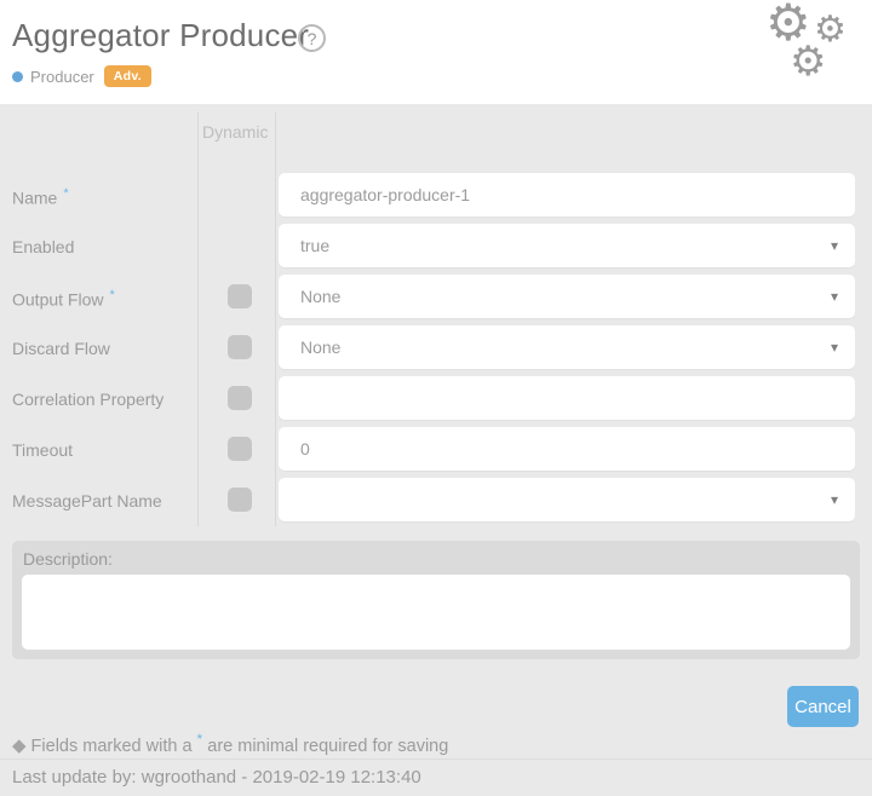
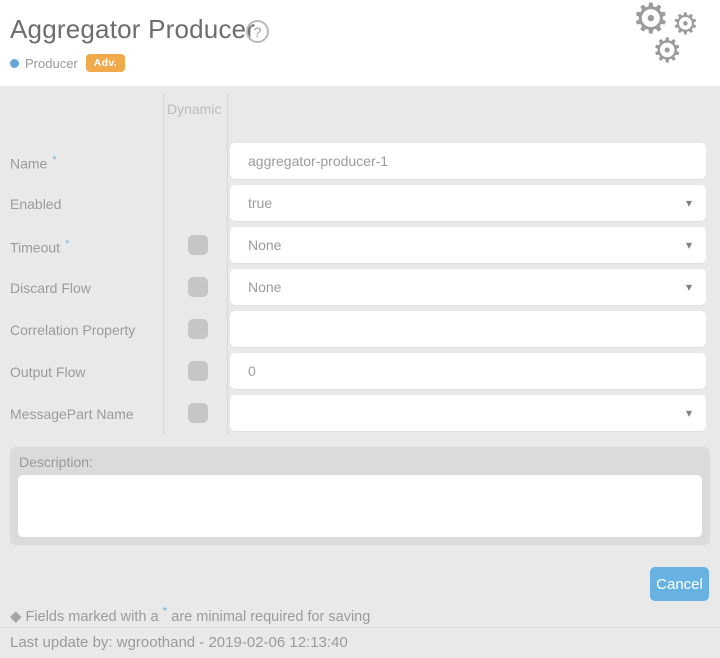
  Aggregator Producer
  ?
  ⚙
  ⚙
  ⚙
  Producer
  Adv.
  Dynamic
  Name *
  aggregator-producer-1
  Enabled
  true
  ▾
- Output Flow *
+ Timeout *
  None
  ▾
  Discard Flow
  None
  ▾
  Correlation Property
- Timeout
+ Output Flow
  0
  MessagePart Name
  ▾
  Description:
  Cancel
  ◆ Fields marked with a * are minimal required for saving
- Last update by: wgroothand - 2019-02-19 12:13:40
+ Last update by: wgroothand - 2019-02-06 12:13:40
